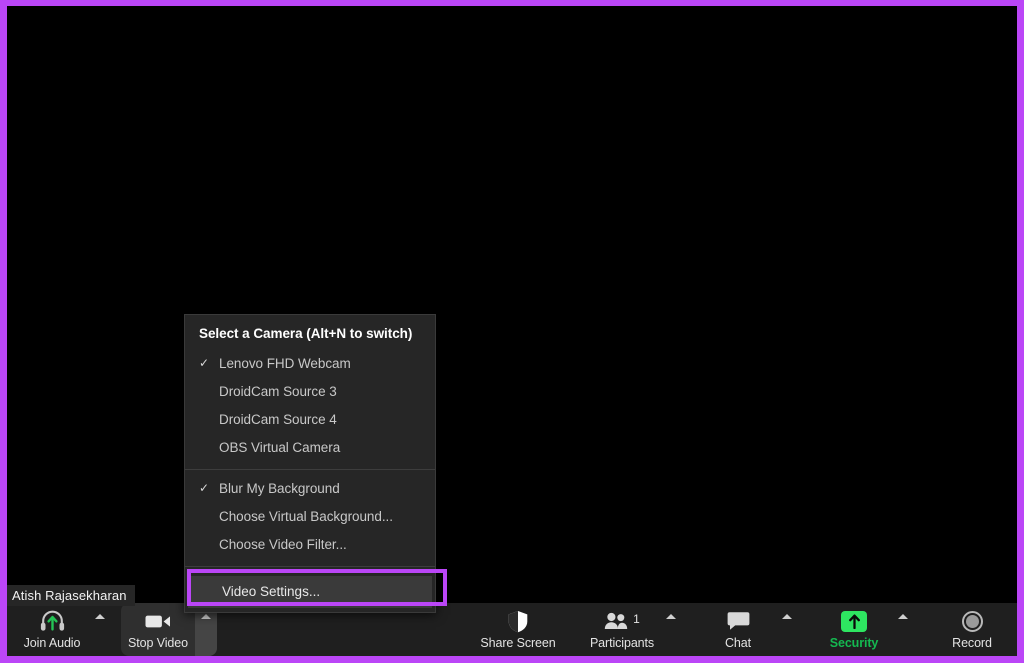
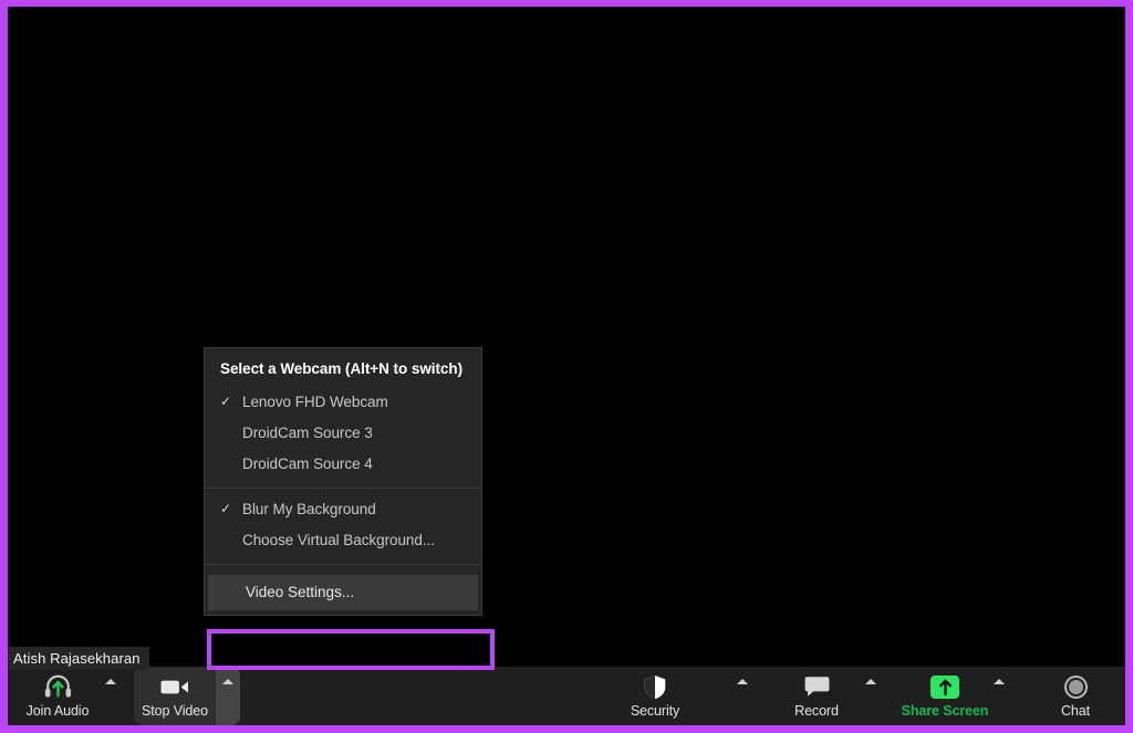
  Atish Rajasekharan
- Select a Camera (Alt+N to switch)
+ Select a Webcam (Alt+N to switch)
  Lenovo FHD Webcam
  DroidCam Source 3
  DroidCam Source 4
- OBS Virtual Camera
  Blur My Background
  Choose Virtual Background...
- Choose Video Filter...
  Video Settings...
  Join Audio
  Stop Video
- Share Screen
+ Security
- 1
- Participants
- Chat
+ Record
- Security
+ Share Screen
- Record
+ Chat
